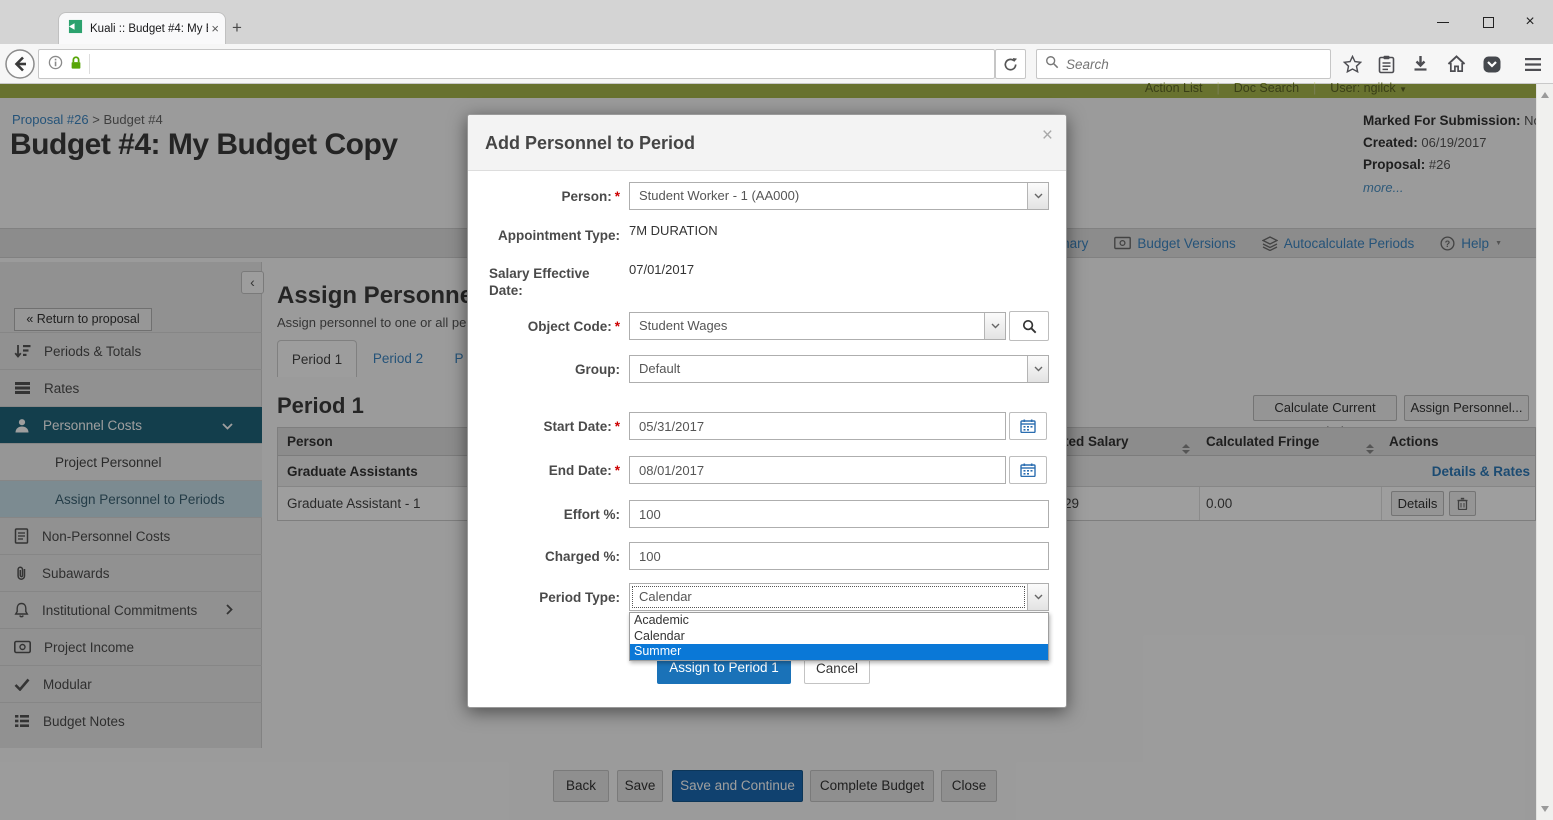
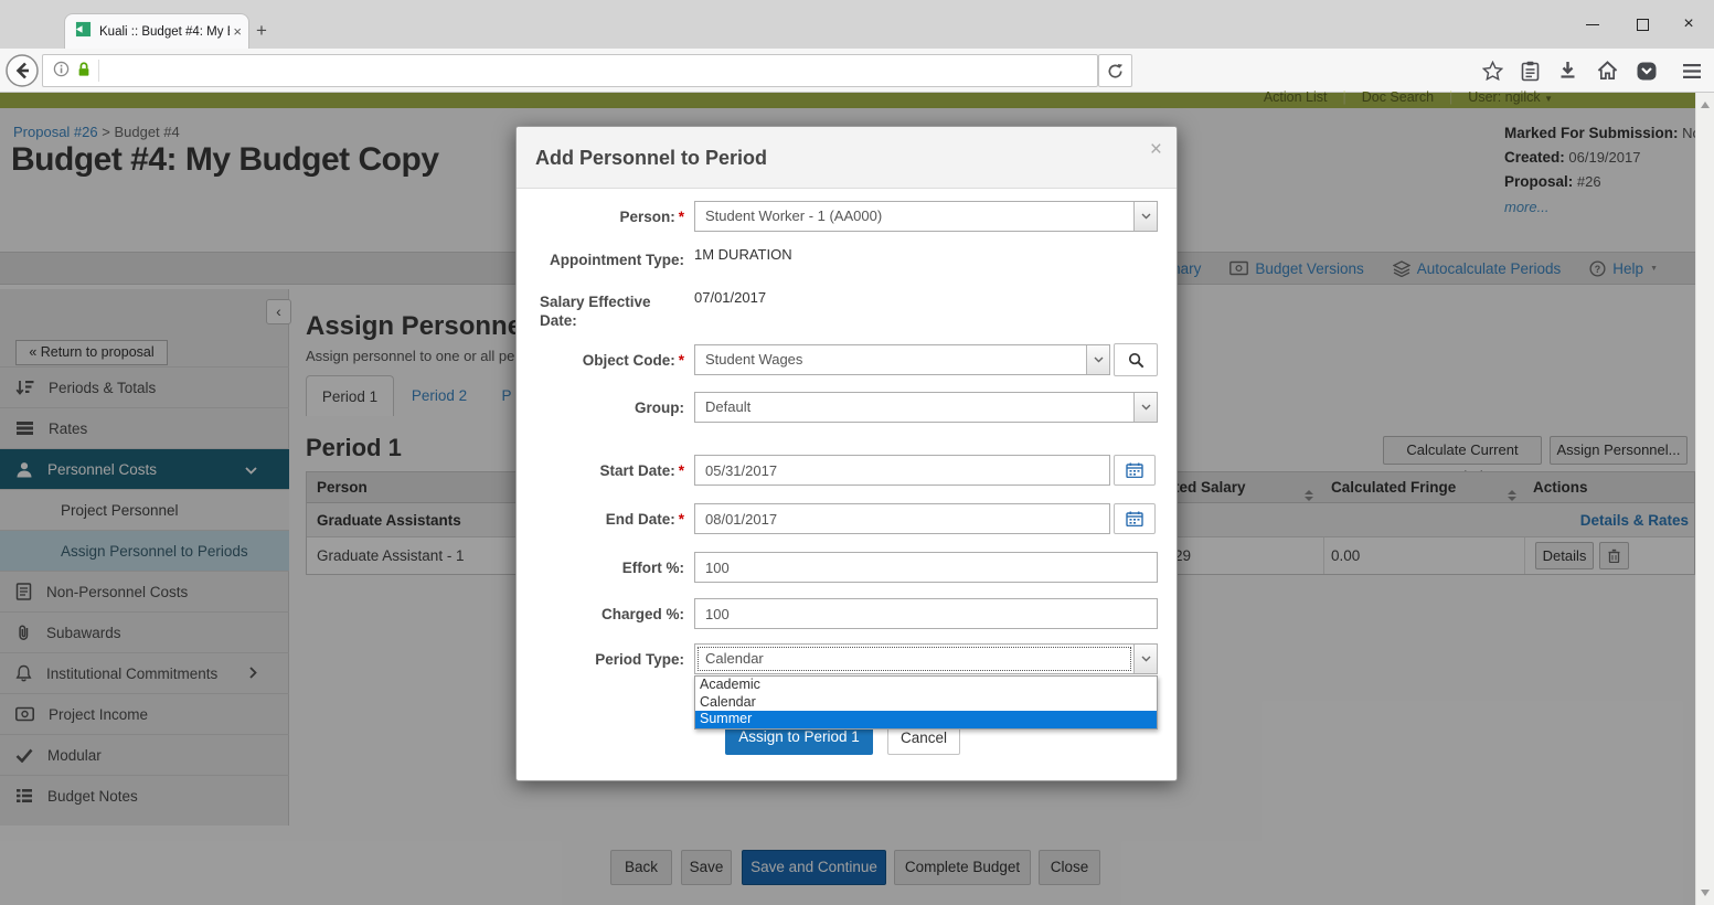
  Kuali :: Budget #4: My
  ×
  +
  ×
- Search
  Action List
  |
  Doc Search
  |
  User: ngilck ▼
  Proposal #26 > Budget #4
  Budget #4: My Budget Copy
  Marked For Submission: N
  Created: 06/19/2017
  Proposal: #26
  more...
  Budget Versions
  Autocalculate Periods
  ?
  Help
  « Return to proposal
  Periods & Totals
  Rates
  Personnel Costs
  Project Personnel
  Assign Personnel to Periods
  Non-Personnel Costs
  Subawards
  Institutional Commitments
  Project Income
  Modular
  Budget Notes
  ‹
  Assign Personn
  Assign personnel to one or all pe
  Period 1
  Period 2
  P
  Period 1
  Calculate Current
  Assign Personnel...
  Person
  ed Salary
  Calculated Fringe
  Actions
  Graduate Assistants
  Details & Rates
  Graduate Assistant - 1
  29
  0.00
  Details
  Back
  Save
  Save and Continue
  Complete Budget
  Close
  Add Personnel to Period
  ×
  Person: *
  Student Worker - 1 (AA000)
  Appointment Type:
- 7M DURATION
+ 1M DURATION
  Salary Effective Date:
  07/01/2017
  Object Code: *
  Student Wages
  Group:
  Default
  Start Date: *
  05/31/2017
  End Date: *
  08/01/2017
  Effort %:
  100
  Charged %:
  100
  Period Type:
  Calendar
  Academic
  Calendar
  Summer
  Assign to Period 1
  Cancel
